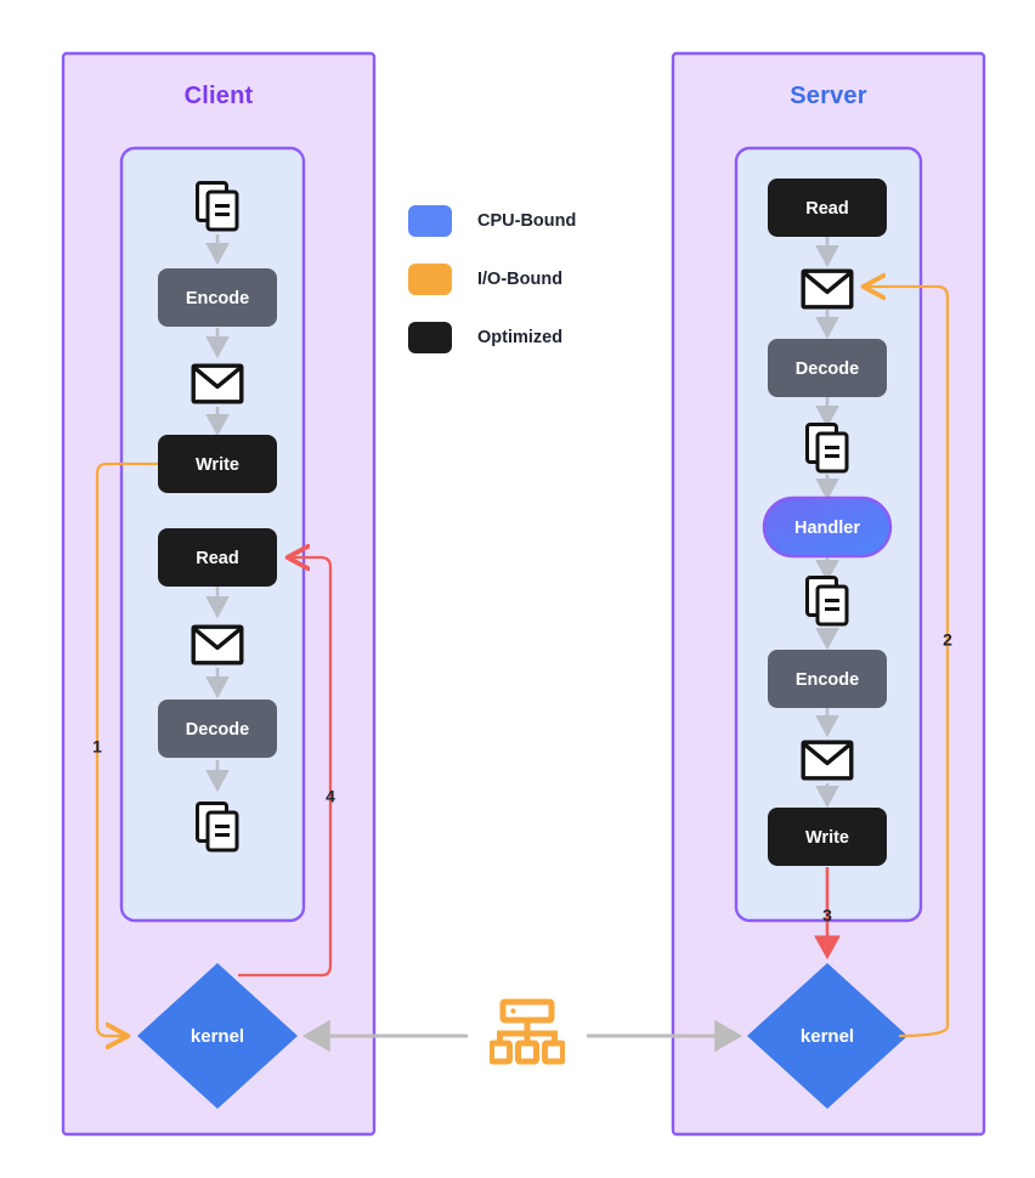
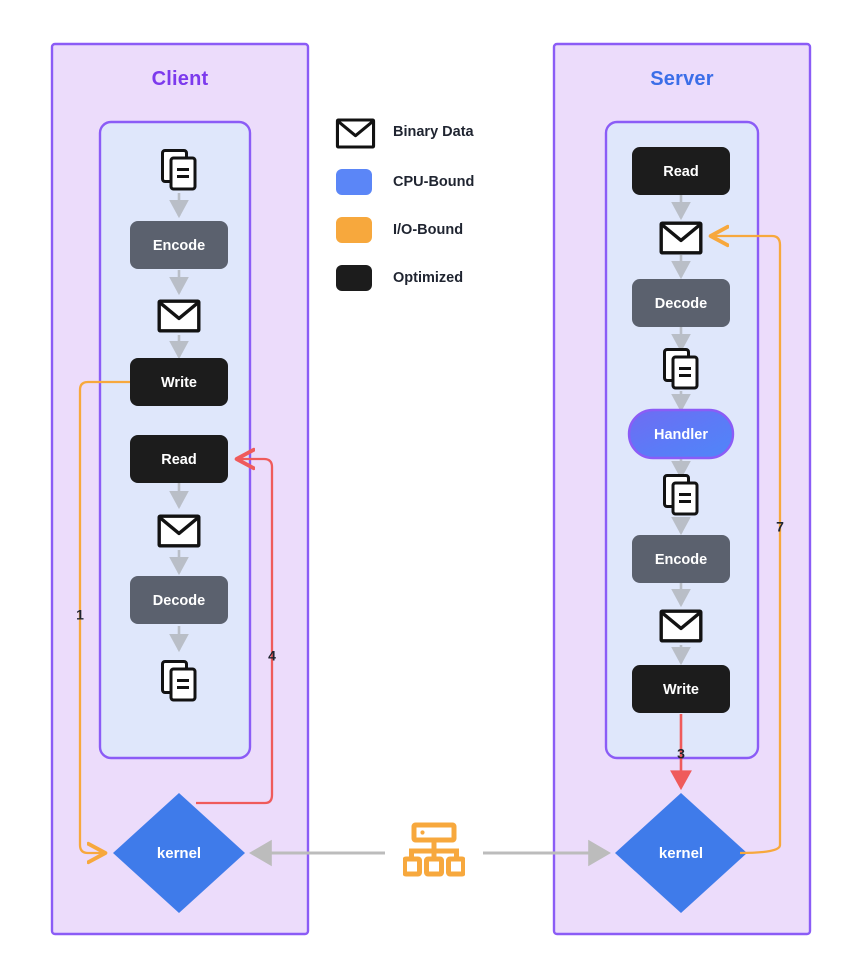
  Client
  Encode
  Write
  Read
  Decode
  kernel
  1
  4
  Server
  Read
  Decode
  Handler
  Encode
  Write
  kernel
  3
- 2
+ 7
+ Binary Data
  CPU-Bound
  I/O-Bound
  Optimized
